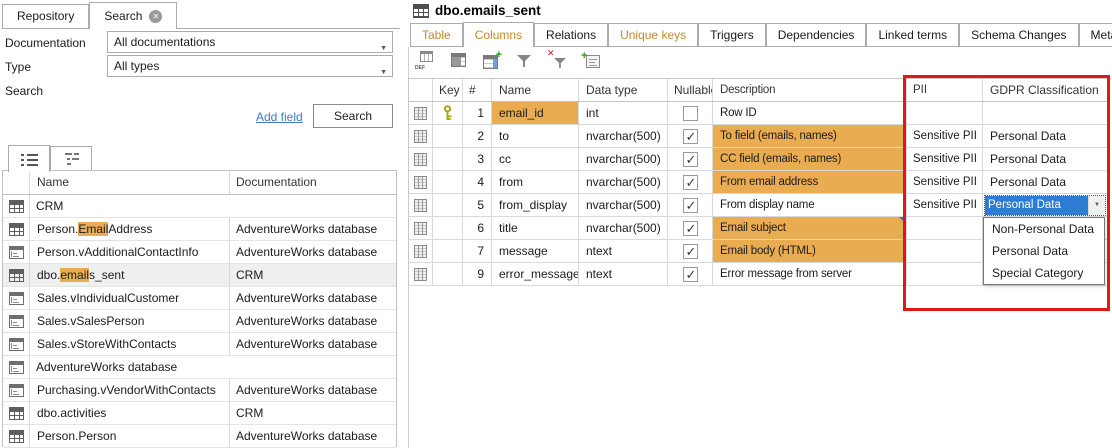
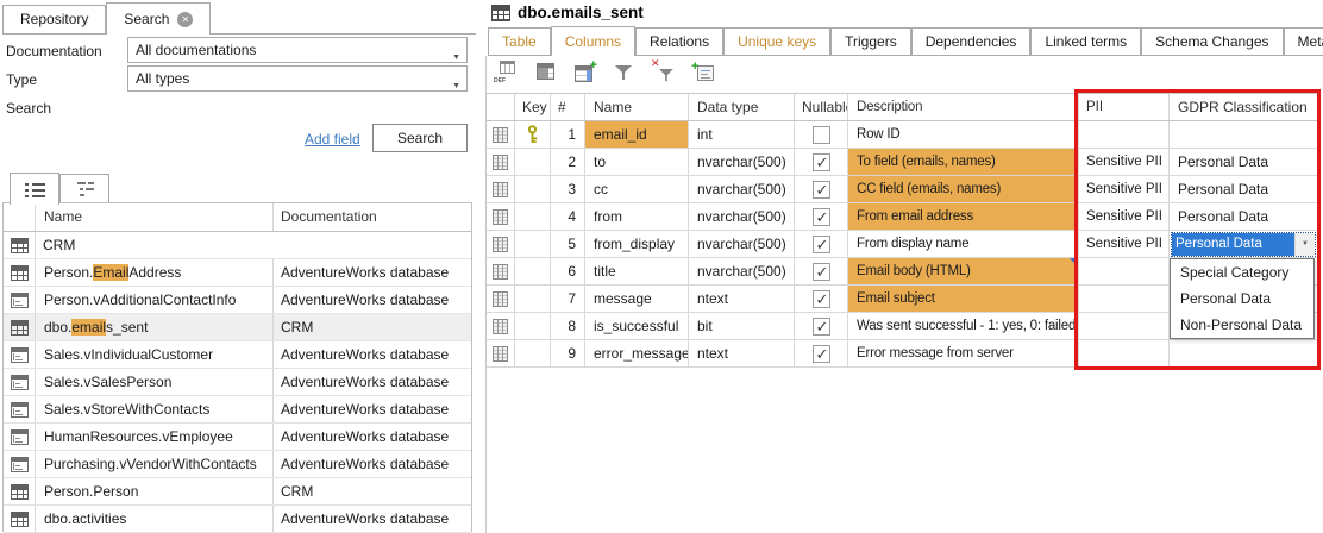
  Repository
  Search
  ✕
  Documentation
  All documentations
  Type
  All types
  Search
  Add field
  Search
  Name
  Documentation
  CRM
  Person.EmailAddress
  AdventureWorks database
  Person.vAdditionalContactInfo
  AdventureWorks database
  dbo.emails_sent
  CRM
  Sales.vIndividualCustomer
  AdventureWorks database
  Sales.vSalesPerson
  AdventureWorks database
  Sales.vStoreWithContacts
  AdventureWorks database
+ HumanResources.vEmployee
  AdventureWorks database
  Purchasing.vVendorWithContacts
  AdventureWorks database
- dbo.activities
+ Person.Person
  CRM
- Person.Person
+ dbo.activities
  AdventureWorks database
  dbo.emails_sent
  Table
  Columns
  Relations
  Unique keys
  Triggers
  Dependencies
  Linked terms
  Schema Changes
  +
  ✕
  +
  Key
  #
  Name
  Data type
  Nullabl
  Description
  PII
  GDPR Classification
  1
  email_id
  int
  Row ID
  2
  to
  nvarchar(500)
  To field (emails, names)
  Sensitive PII
  Personal Data
  3
  cc
  nvarchar(500)
  CC field (emails, names)
  Sensitive PII
  Personal Data
  4
  from
  nvarchar(500)
  From email address
  Sensitive PII
  Personal Data
  5
  from_display
  nvarchar(500)
  From display name
  Sensitive PII
  Personal Data
  6
  title
  nvarchar(500)
- Email subject
+ Email body (HTML)
  7
  message
  ntext
- Email body (HTML)
+ Email subject
+ 8
+ is_successful
+ bit
+ Was sent successful - 1: yes, 0: failed.
  9
  error_message
  ntext
  Error message from server
- Non-Personal Data
+ Special Category
  Personal Data
- Special Category
+ Non-Personal Data
